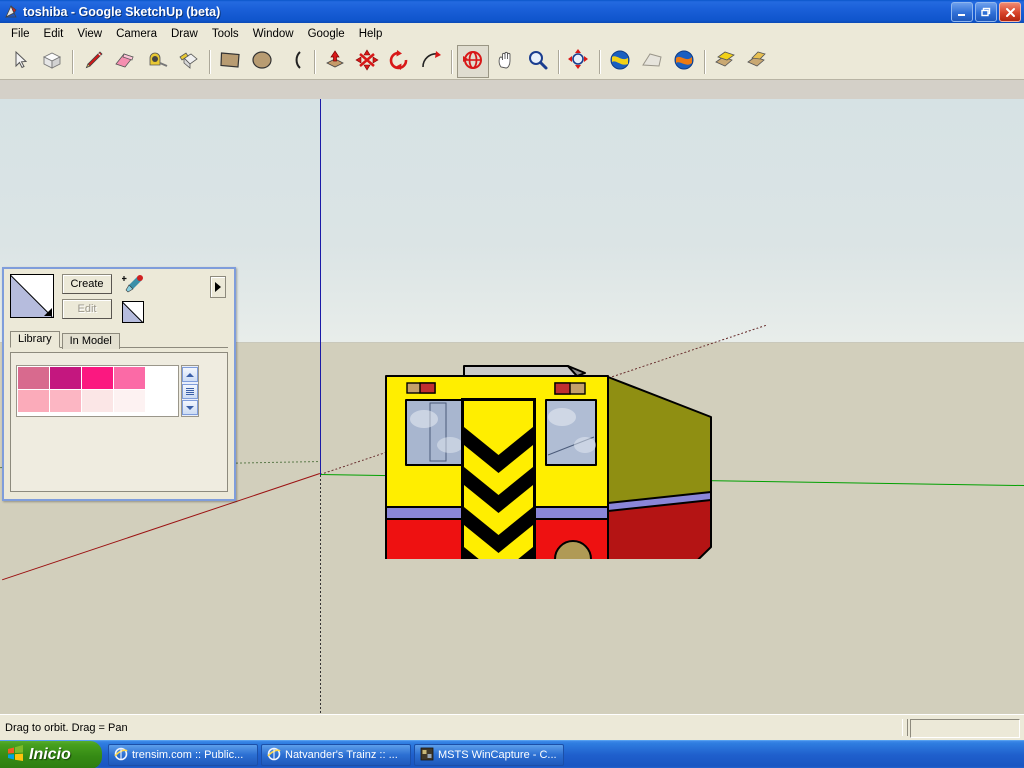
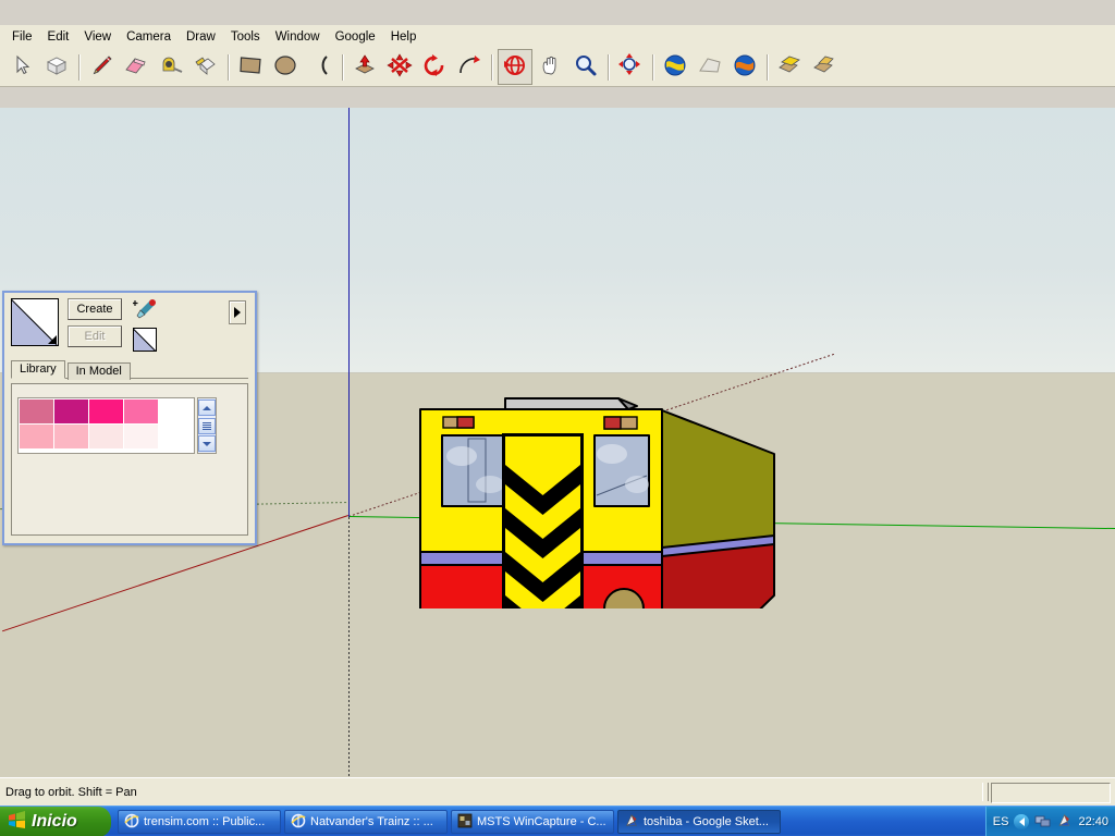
- toshiba - Google SketchUp (beta)
  File
  Edit
  View
  Camera
  Draw
  Tools
  Window
  Google
  Help
  Create
  Edit
  Library
  In Model
- Drag to orbit. Drag = Pan
+ Drag to orbit. Shift = Pan
  Inicio
  trensim.com :: Public...
  Natvander's Trainz :: ...
  MSTS WinCapture - C...
+ toshiba - Google Sket...
+ ES
+ 22:40
